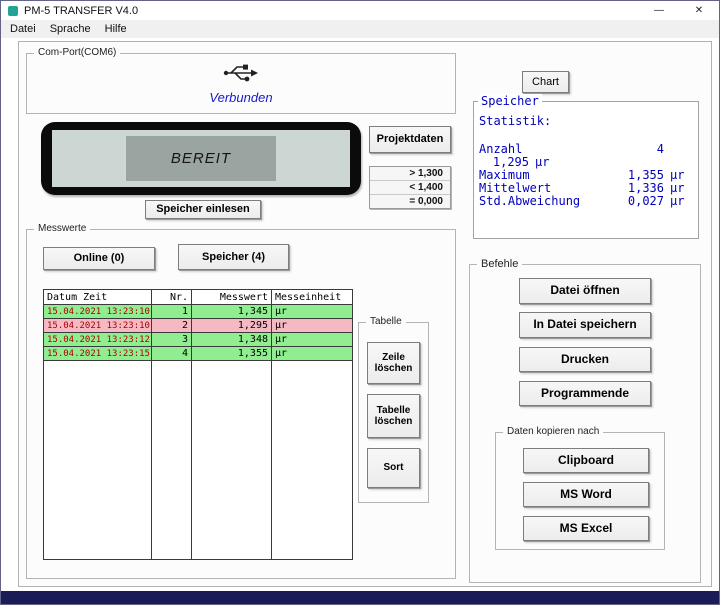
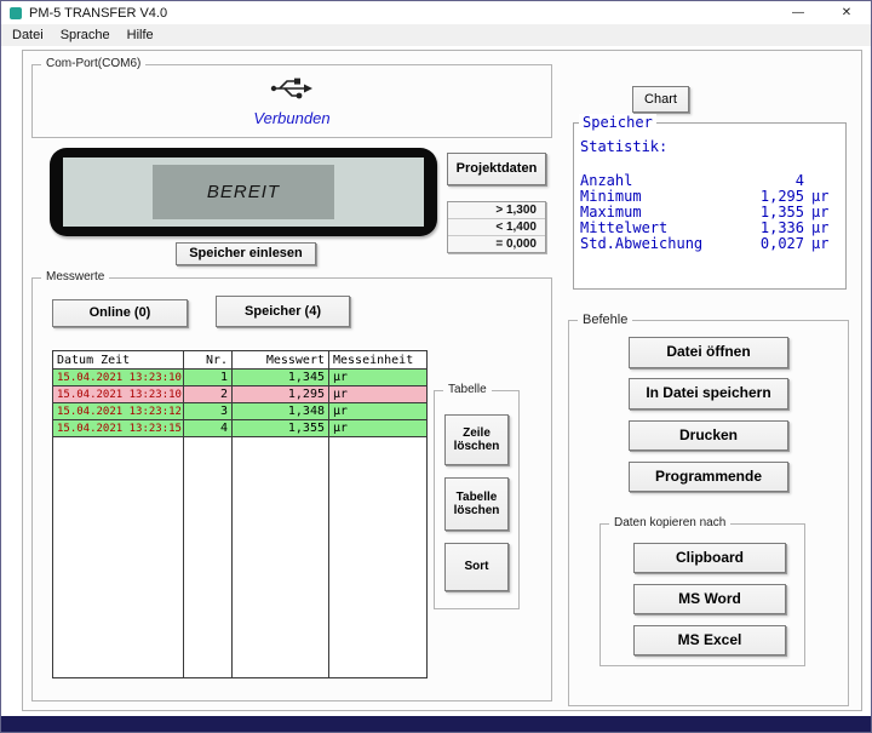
  PM-5 TRANSFER V4.0
  —
  ✕
  Datei
  Sprache
  Hilfe
  Com-Port(COM6)
  Verbunden
  BEREIT
  Speicher einlesen
  Projektdaten
  > 1,300
  < 1,400
  = 0,000
  Messwerte
  Online (0)
  Speicher (4)
  Datum Zeit
  Nr.
  Messwert
  Messeinheit
  15.04.2021 13:23:10
  1
  1,345
  µr
  15.04.2021 13:23:10
  2
  1,295
  µr
  15.04.2021 13:23:12
  3
  1,348
  µr
  15.04.2021 13:23:15
  4
  1,355
  µr
  Tabelle
  Zeile löschen
  Tabelle löschen
  Sort
  Chart
  Speicher
  Statistik:
  Anzahl
  4
+ Minimum
  1,295
  µr
  Maximum
  1,355
  µr
  Mittelwert
  1,336
  µr
  Std.Abweichung
  0,027
  µr
  Befehle
  Datei öffnen
  In Datei speichern
  Drucken
  Programmende
  Daten kopieren nach
  Clipboard
  MS Word
  MS Excel
